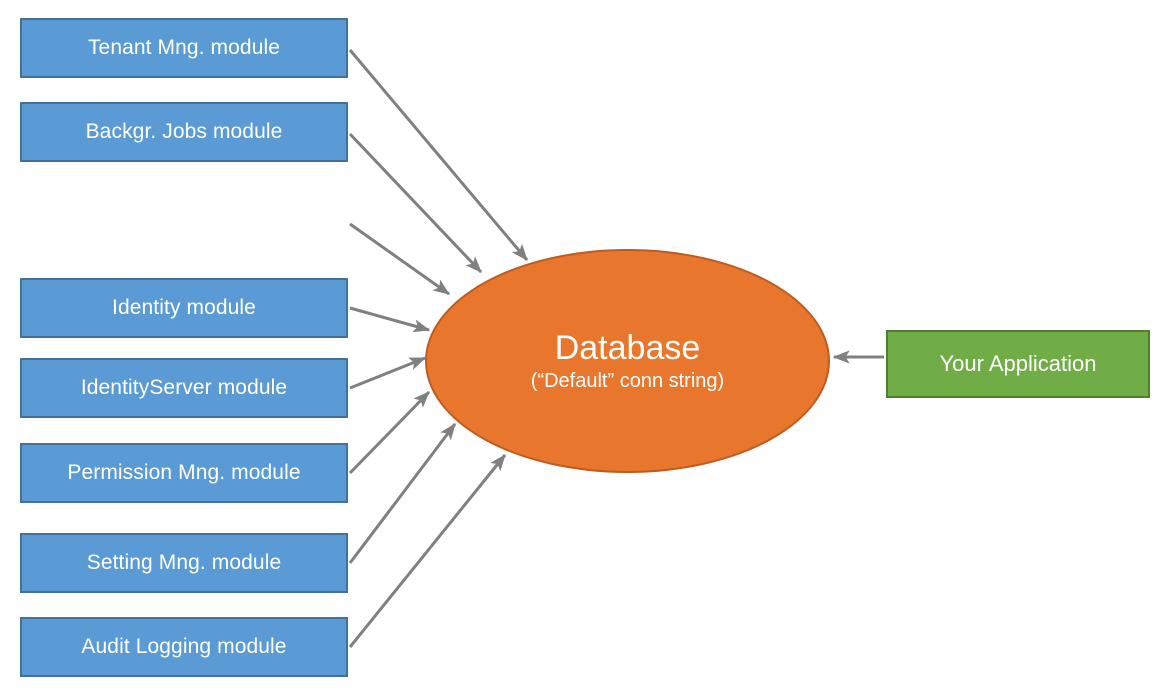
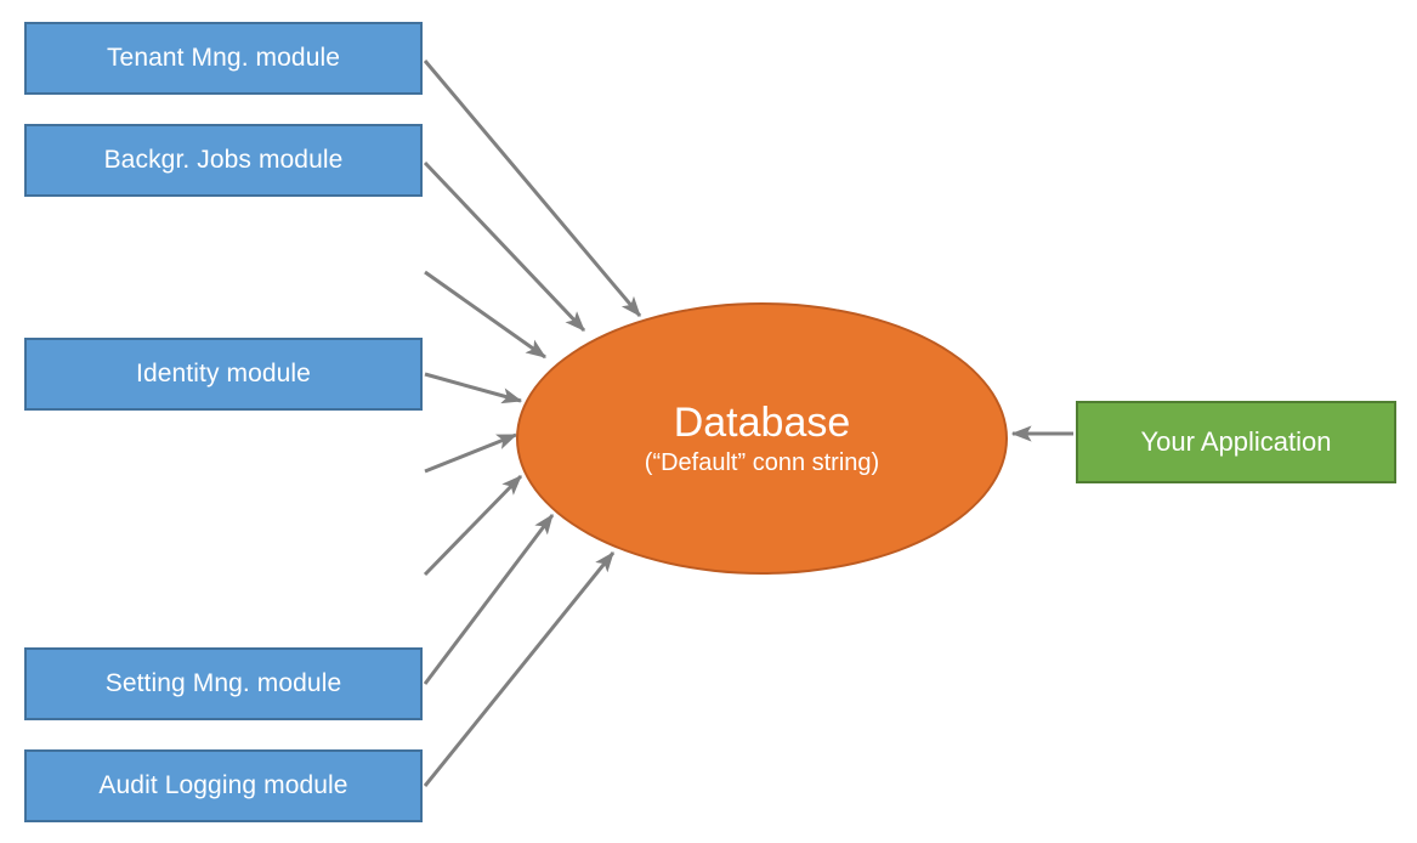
  Tenant Mng. module
  Backgr. Jobs module
  Identity module
- IdentityServer module
- Permission Mng. module
  Setting Mng. module
  Audit Logging module
  Database
  (“Default” conn string)
  Your Application
